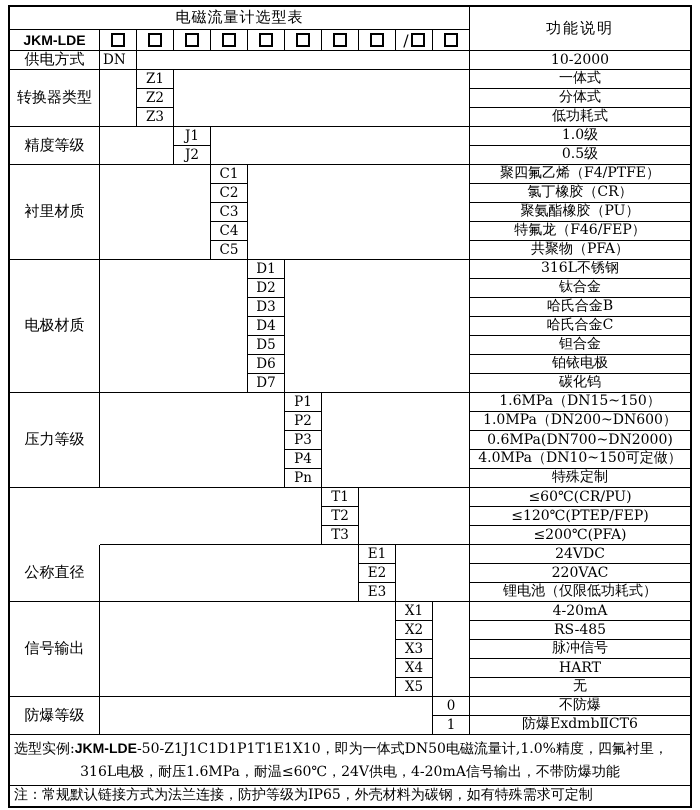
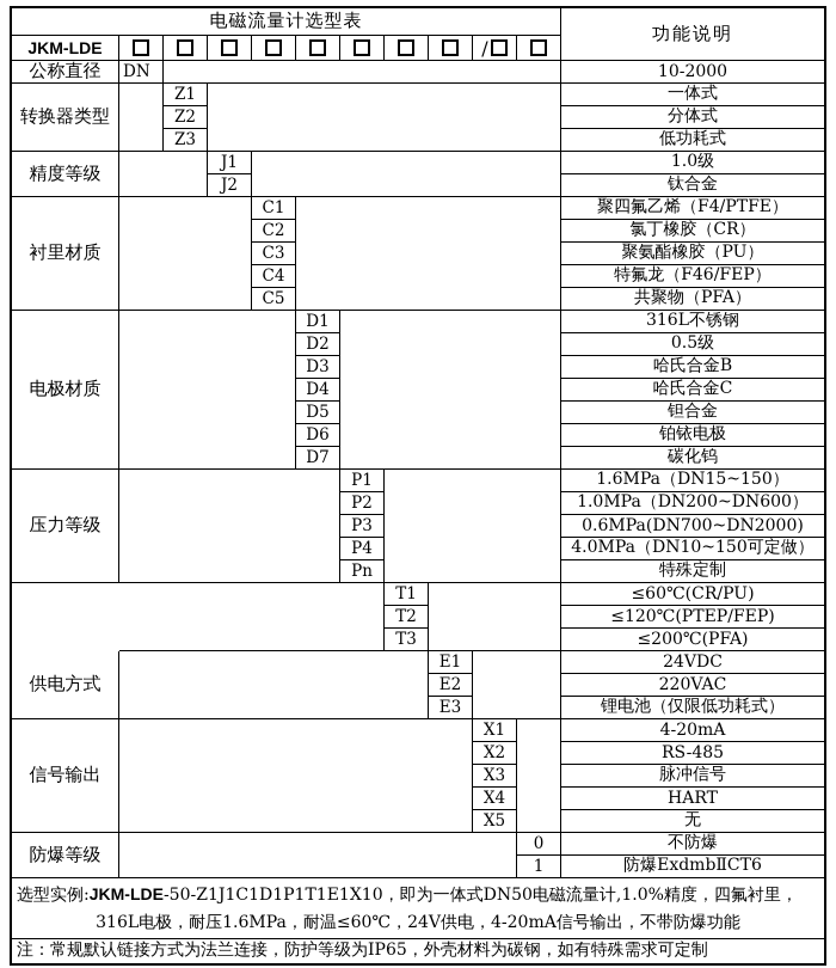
  电磁流量计选型表
  功能说明
  JKM-LDE
  选型实例:JKM-LDE-50-Z1J1C1D1P1T1E1X10，即为一体式DN50电磁流量计,1.0%精度，四氟衬里，
  316L电极，耐压1.6MPa，耐温≤60℃，24V供电，4-20mA信号输出，不带防爆功能
  注：常规默认链接方式为法兰连接，防护等级为IP65，外壳材料为碳钢，如有特殊需求可定制
  /
- 供电方式
+ 公称直径
  DN
  10-2000
  转换器类型
  Z1
  一体式
  Z2
  分体式
  Z3
  低功耗式
  精度等级
  J1
  1.0级
  J2
- 0.5级
+ 钛合金
  衬里材质
  C1
  聚四氟乙烯（F4/PTFE）
  C2
  氯丁橡胶（CR）
  C3
  聚氨酯橡胶（PU）
  C4
  特氟龙（F46/FEP）
  C5
  共聚物（PFA）
  电极材质
  D1
  316L不锈钢
  D2
- 钛合金
+ 0.5级
  D3
  哈氏合金B
  D4
  哈氏合金C
  D5
  钽合金
  D6
  铂铱电极
  D7
  碳化钨
  压力等级
  P1
  1.6MPa（DN15~150）
  P2
  1.0MPa（DN200~DN600）
  P3
  0.6MPa(DN700~DN2000)
  P4
  4.0MPa（DN10~150可定做）
  Pn
  特殊定制
  T1
  ≤60℃(CR/PU)
  T2
  ≤120℃(PTEP/FEP)
  T3
  ≤200℃(PFA)
- 公称直径
+ 供电方式
  E1
  24VDC
  E2
  220VAC
  E3
  锂电池（仅限低功耗式）
  信号输出
  X1
  4-20mA
  X2
  RS-485
  X3
  脉冲信号
  X4
  HART
  X5
  无
  防爆等级
  0
  不防爆
  1
  防爆ExdmbⅡCT6
